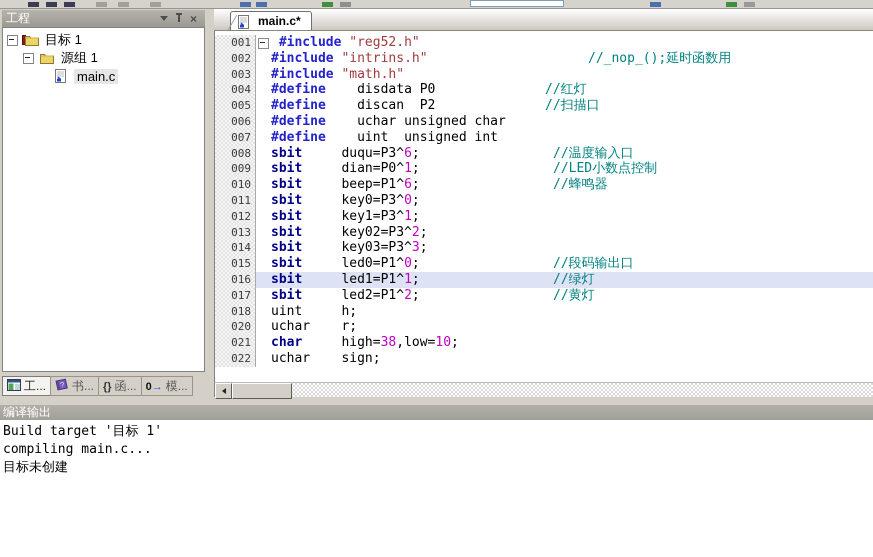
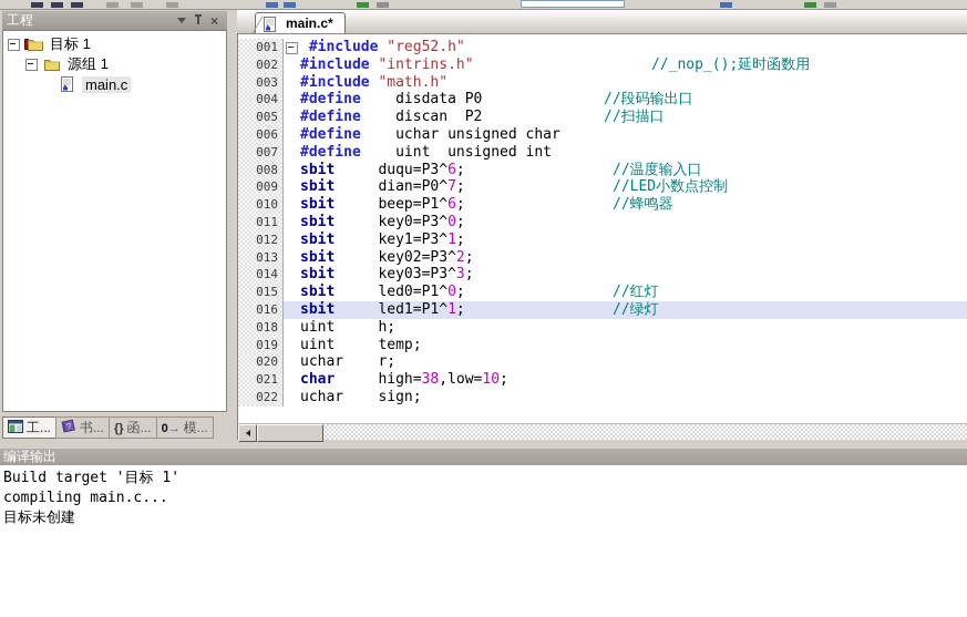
  工程
  目标 1
  源组 1
  main.c
  工...
  书...
  {}
  函...
  0→
  模...
  main.c*
  001
  #include "reg52.h"
  002
  #include "intrins.h"
  //_nop_();延时函数用
  003
  #include "math.h"
  004
  #define disdata P0
- //红灯
+ //段码输出口
  005
  #define discan P2
  //扫描口
  006
  #define uchar unsigned char
  007
  #define uint unsigned int
  008
  sbit duqu=P3^6;
  //温度输入口
  009
- sbit dian=P0^1;
+ sbit dian=P0^7;
  //LED小数点控制
  010
  sbit beep=P1^6;
  //蜂鸣器
  011
  sbit key0=P3^0;
  012
  sbit key1=P3^1;
  013
  sbit key02=P3^2;
  014
  sbit key03=P3^3;
  015
  sbit led0=P1^0;
- //段码输出口
+ //红灯
  016
  sbit led1=P1^1;
  //绿灯
- 017
- sbit led2=P1^2;
- //黄灯
  018
  uint h;
+ 019
+ uint temp;
  020
  uchar r;
  021
  char high=38,low=10;
  022
  uchar sign;
  编译输出
  Build target '目标 1'
  compiling main.c...
  目标未创建
